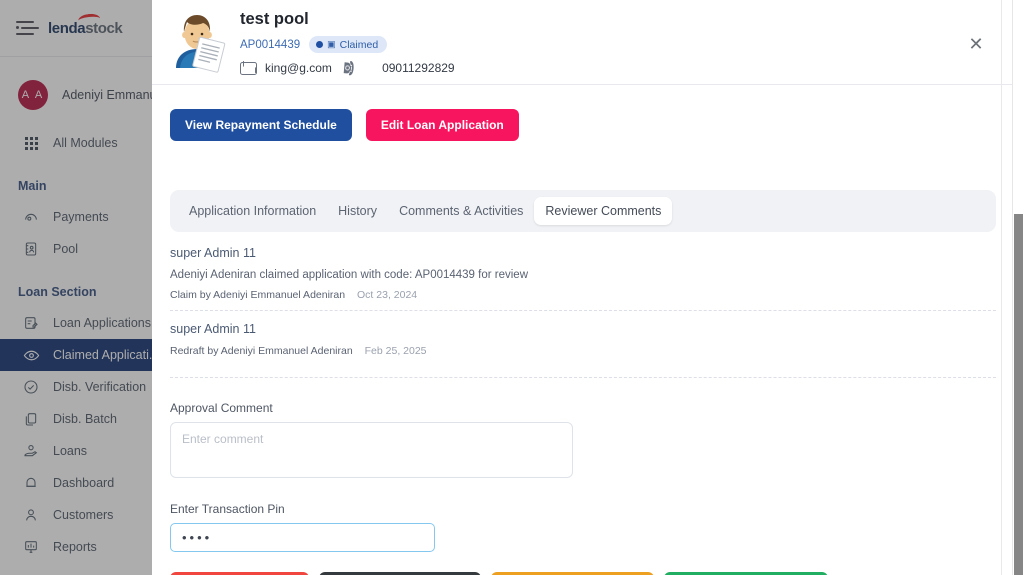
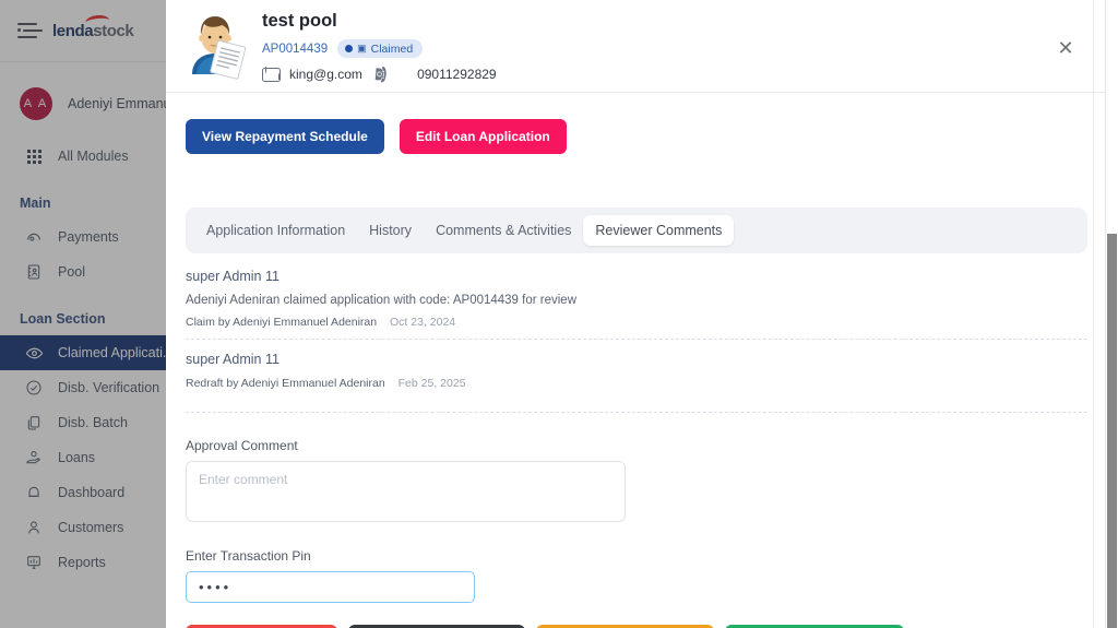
  lenda
  stock
  A A
  Adeniyi Emman
  All Modules
  Main
  Payments
  Pool
  Loan Section
- Loan Applications
  Claimed Applicati.
  Disb. Verification
  Disb. Batch
  Loans
  Dashboard
  Customers
  Reports
  test pool
  AP0014439
  ▣
  Claimed
  king@g.com
  09011292829
  ✕
  View Repayment Schedule
  Edit Loan Application
  Application Information
  History
  Comments & Activities
  Reviewer Comments
  super Admin 11
  Adeniyi Adeniran claimed application with code: AP0014439 for review
  Claim by Adeniyi Emmanuel Adeniran Oct 23, 2024
  super Admin 11
  Redraft by Adeniyi Emmanuel Adeniran Feb 25, 2025
  Approval Comment
  Enter comment
  Enter Transaction Pin
  ••••
